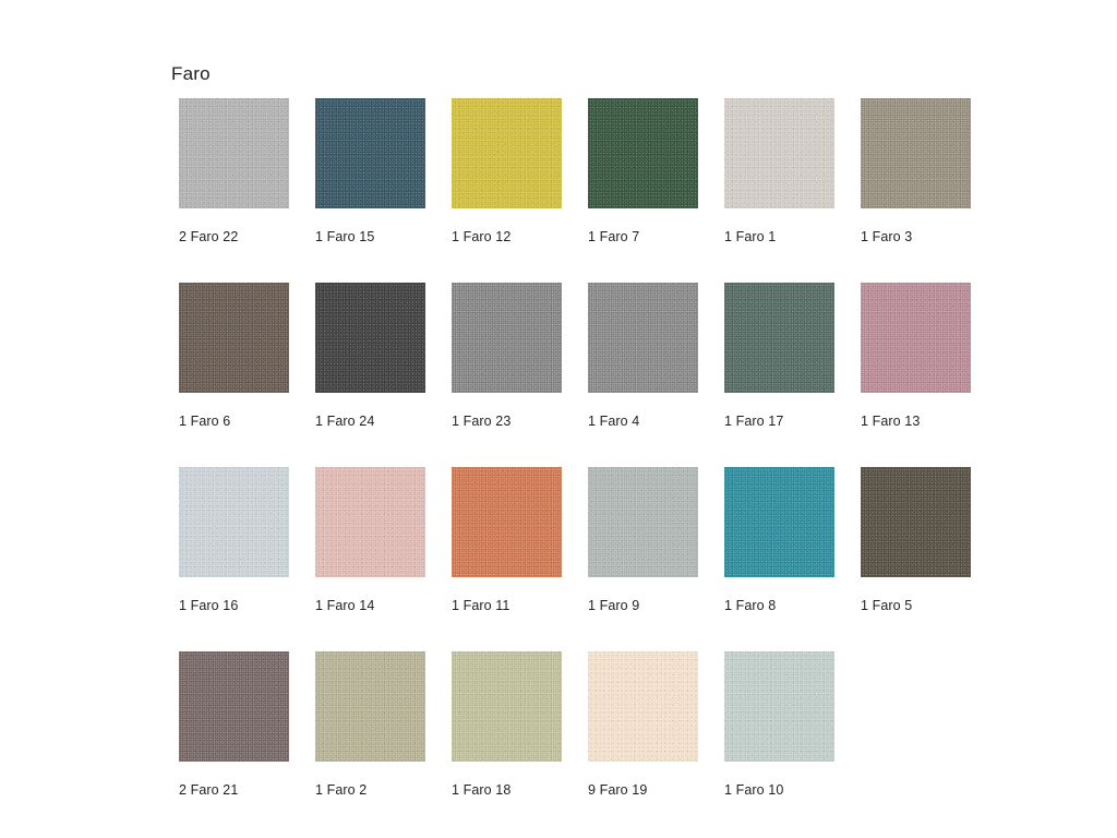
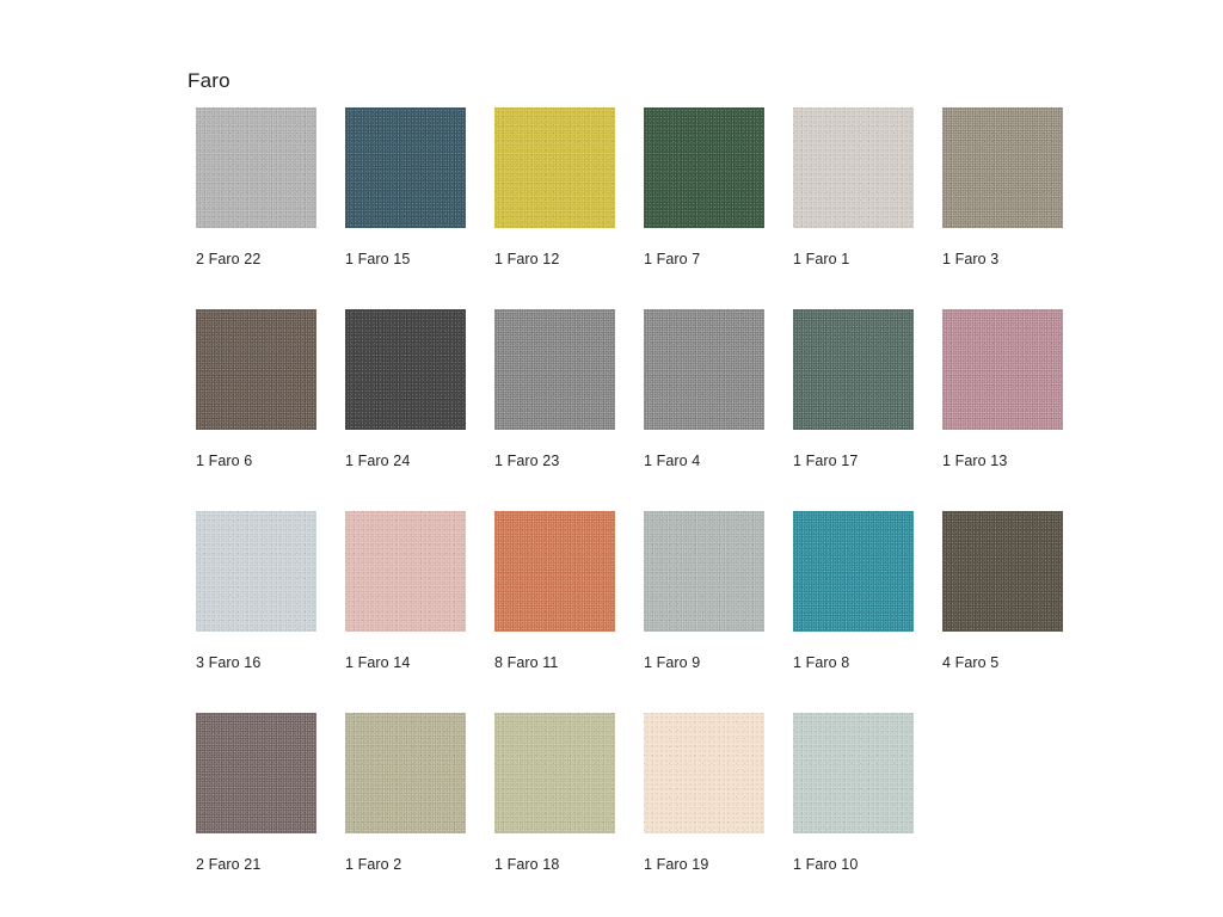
  Faro
  2 Faro 22
  1 Faro 15
  1 Faro 12
  1 Faro 7
  1 Faro 1
  1 Faro 3
  1 Faro 6
  1 Faro 24
  1 Faro 23
  1 Faro 4
  1 Faro 17
  1 Faro 13
- 1 Faro 16
+ 3 Faro 16
  1 Faro 14
- 1 Faro 11
+ 8 Faro 11
  1 Faro 9
  1 Faro 8
- 1 Faro 5
+ 4 Faro 5
  2 Faro 21
  1 Faro 2
  1 Faro 18
- 9 Faro 19
+ 1 Faro 19
  1 Faro 10
